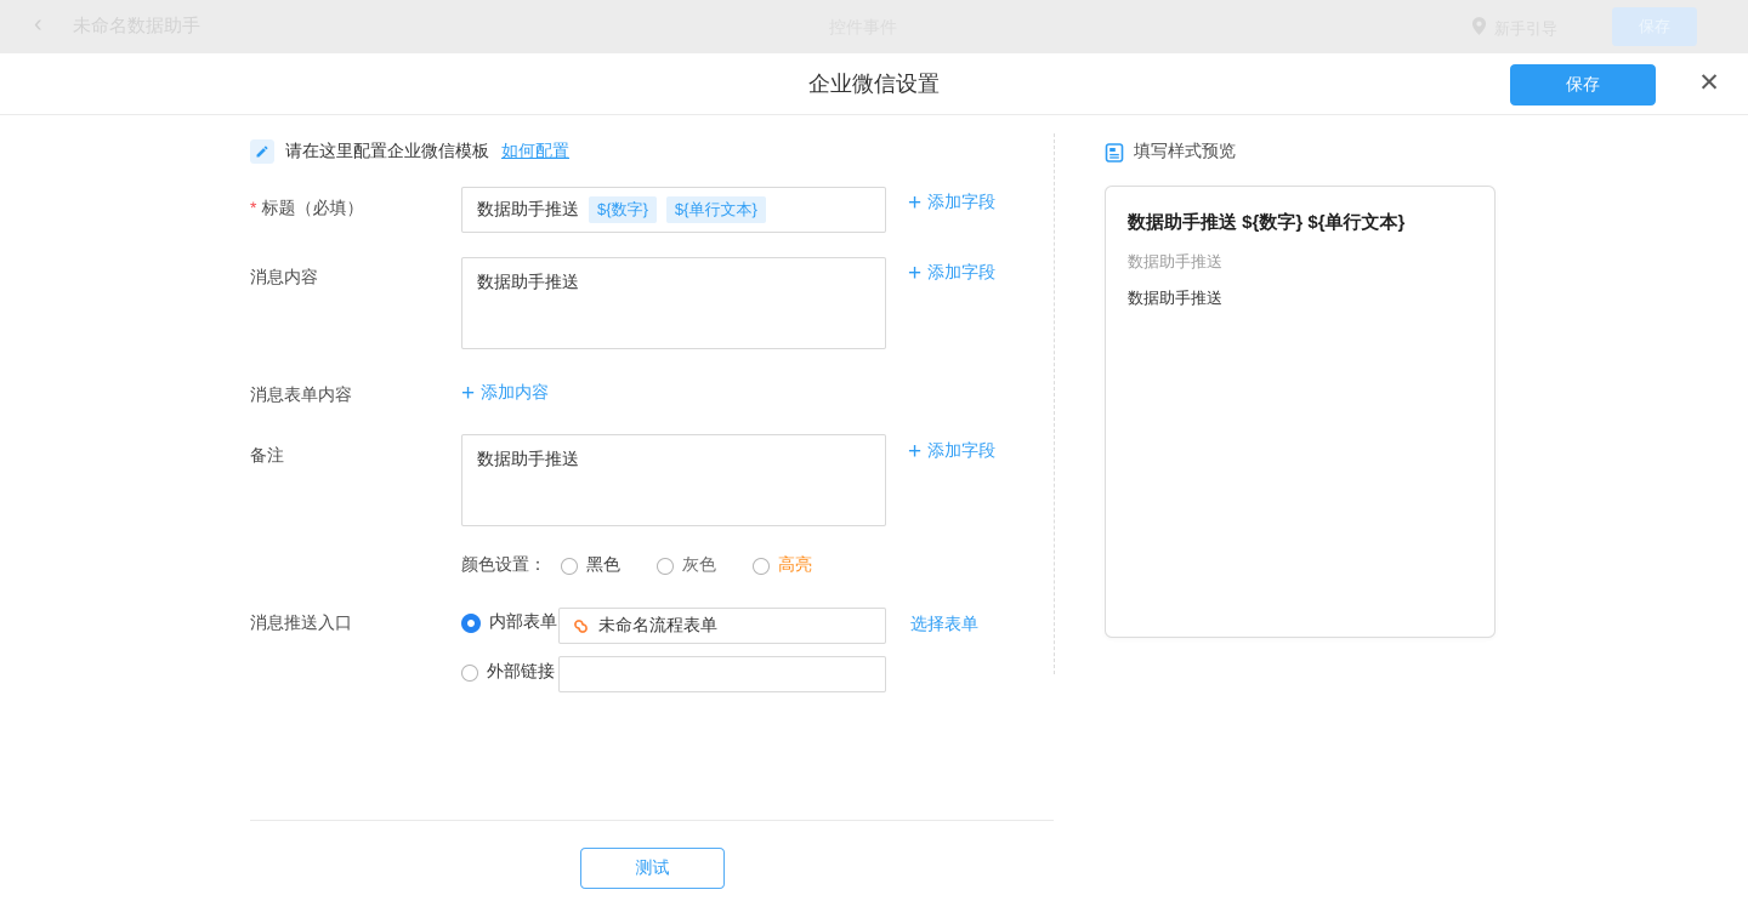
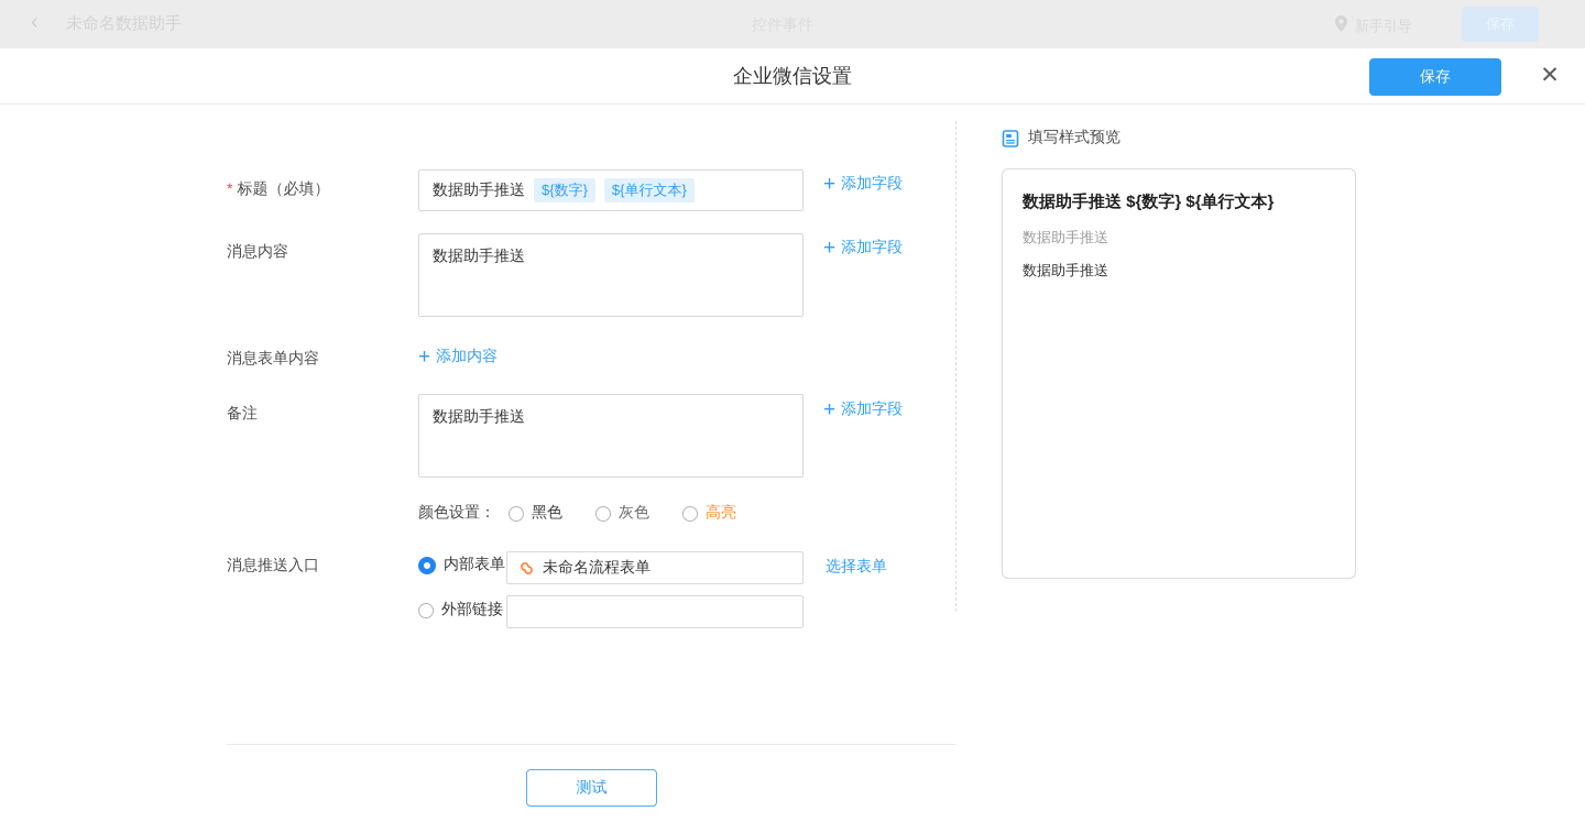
  ‹
  未命名数据助手
  企业微信设置
  保存
  ✕
- 请在这里配置企业微信模板
- 如何配置
  * 标题（必填）
  数据助手推送
  ${数字}
  ${单行文本}
  +
  添加字段
  消息内容
  数据助手推送
  +
  添加字段
  消息表单内容
  +
  添加内容
  备注
  数据助手推送
  +
  添加字段
  颜色设置：
  黑色
  灰色
  高亮
  消息推送入口
  内部表单
  未命名流程表单
  选择表单
  外部链接
  测试
  填写样式预览
  数据助手推送 ${数字} ${单行文本}
  数据助手推送
  数据助手推送
